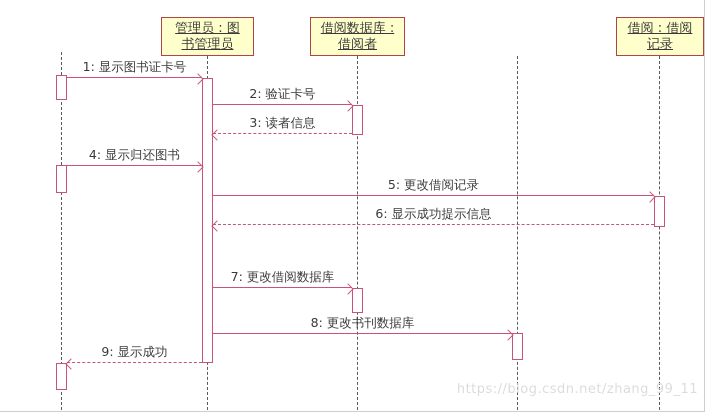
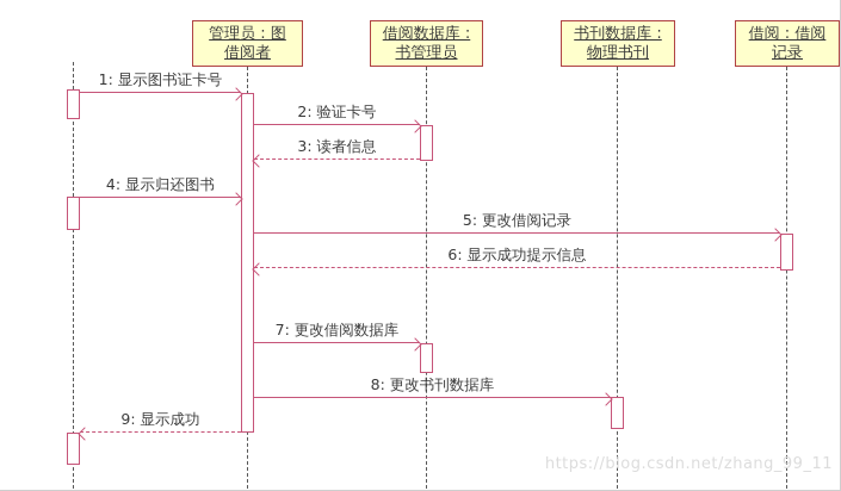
  管理员 : 图
- 书管理员
+ 借阅者
  借阅数据库 :
- 借阅者
+ 书管理员
+ 书刊数据库 :
+ 物理书刊
  借阅 : 借阅
  记录
  1: 显示图书证卡号
  2: 验证卡号
  3: 读者信息
  4: 显示归还图书
  5: 更改借阅记录
  6: 显示成功提示信息
  7: 更改借阅数据库
  8: 更改书刊数据库
  9: 显示成功
  https://blog.csdn.net/zhang_99_11
